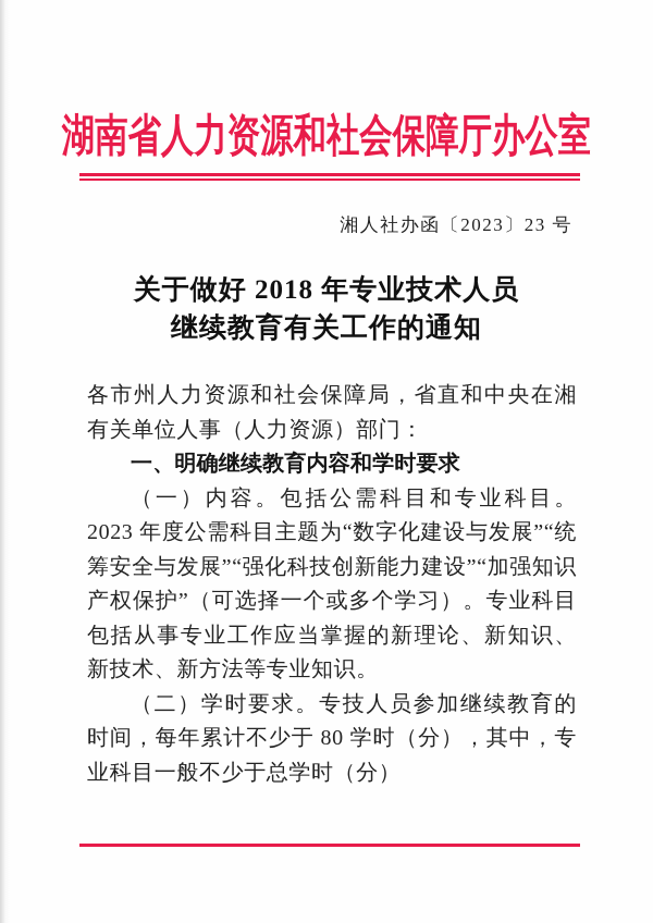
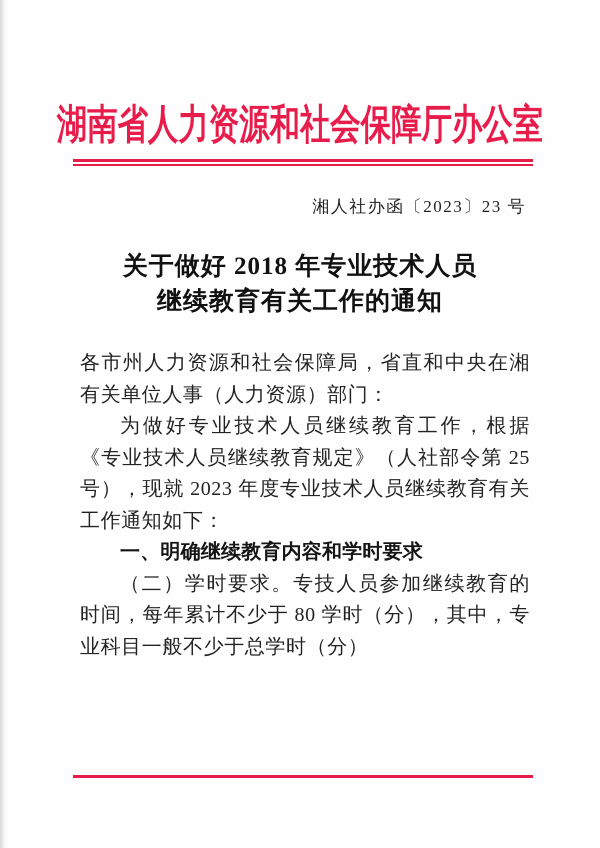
  湖南省人力资源和社会保障厅办公室
  湘人社办函〔2023〕23 号
  关于做好 2018 年专业技术人员
  继续教育有关工作的通知
  各市州人力资源和社会保障局，省直和中央在湘有关单位人事（人力资源）部门：
+ 为做好专业技术人员继续教育工作，根据《专业技术人员继续教育规定》（人社部令第 25 号），现就 2023 年度专业技术人员继续教育有关工作通知如下：
  一、明确继续教育内容和学时要求
- （一）内容。包括公需科目和专业科目。2023 年度公需科目主题为“数字化建设与发展”“统筹安全与发展”“强化科技创新能力建设”“加强知识产权保护”（可选择一个或多个学习）。专业科目包括从事专业工作应当掌握的新理论、新知识、新技术、新方法等专业知识。
  （二）学时要求。专技人员参加继续教育的时间，每年累计不少于 80 学时（分），其中，专业科目一般不少于总学时（分）
